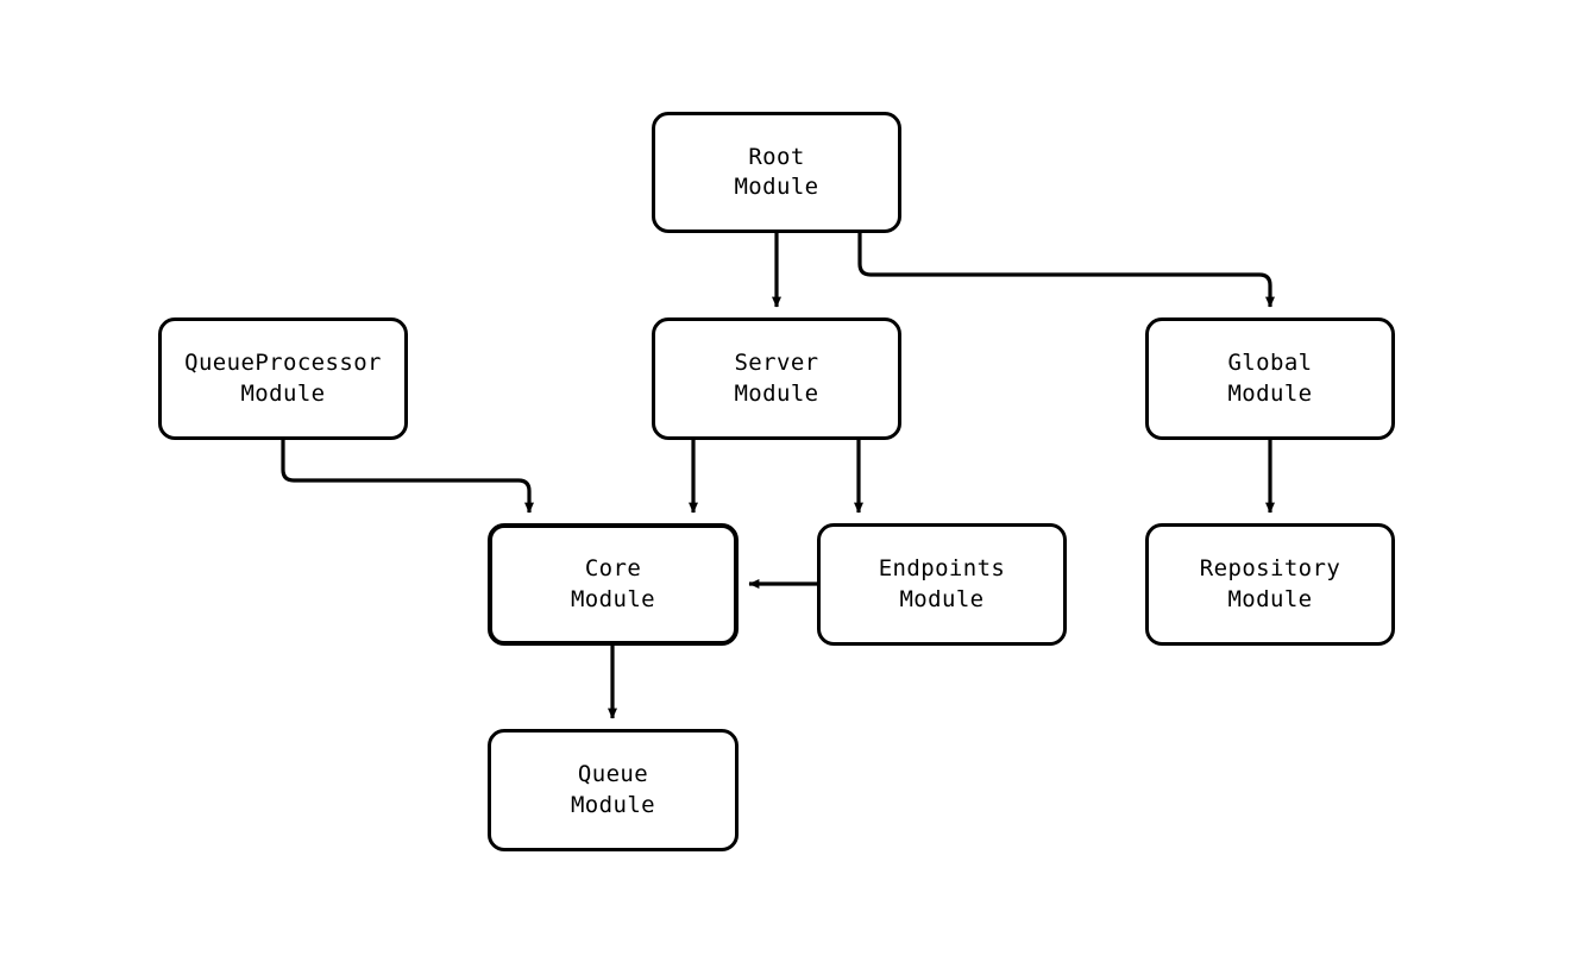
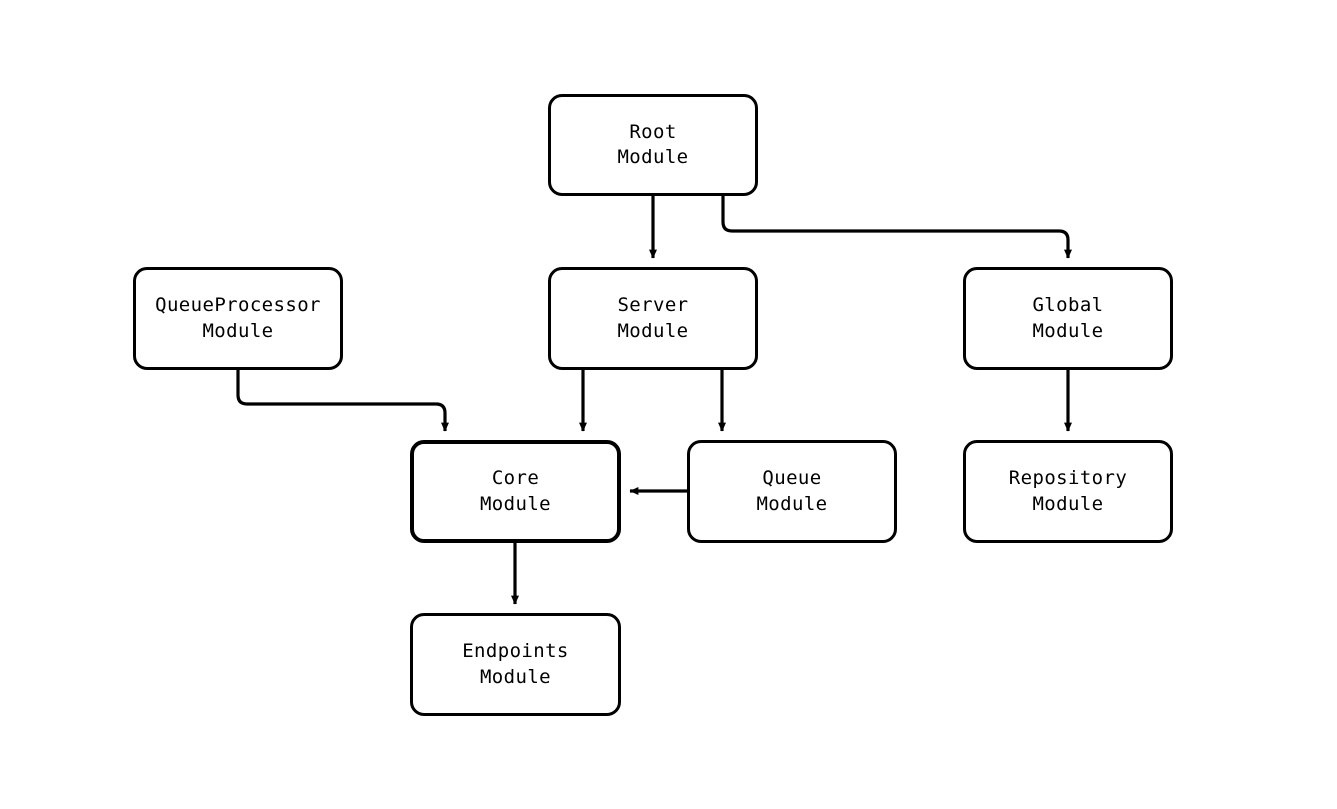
  Root
  Module
  QueueProcessor
  Module
  Server
  Module
  Global
  Module
  Core
  Module
- Endpoints
+ Queue
  Module
  Repository
  Module
- Queue
+ Endpoints
  Module
